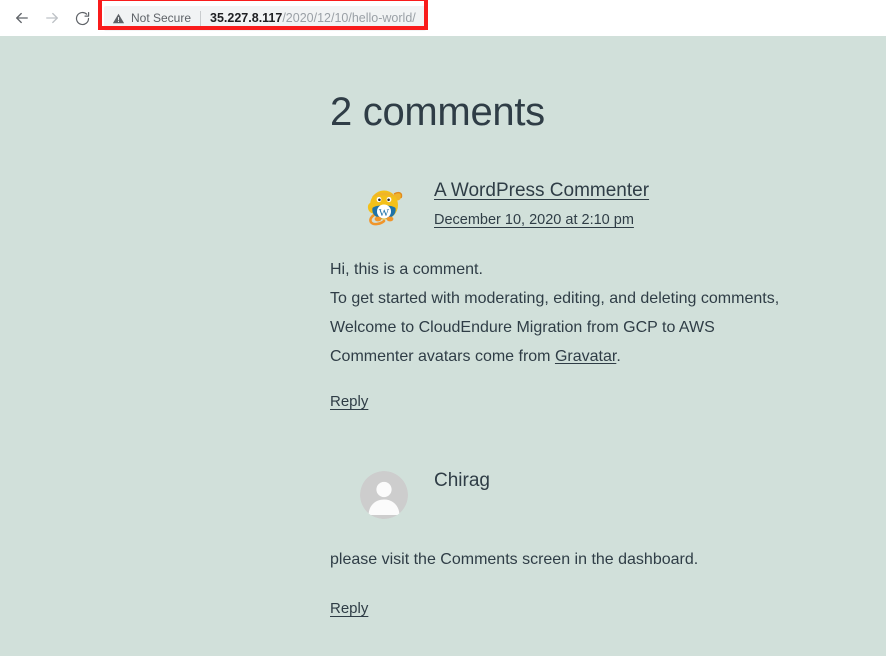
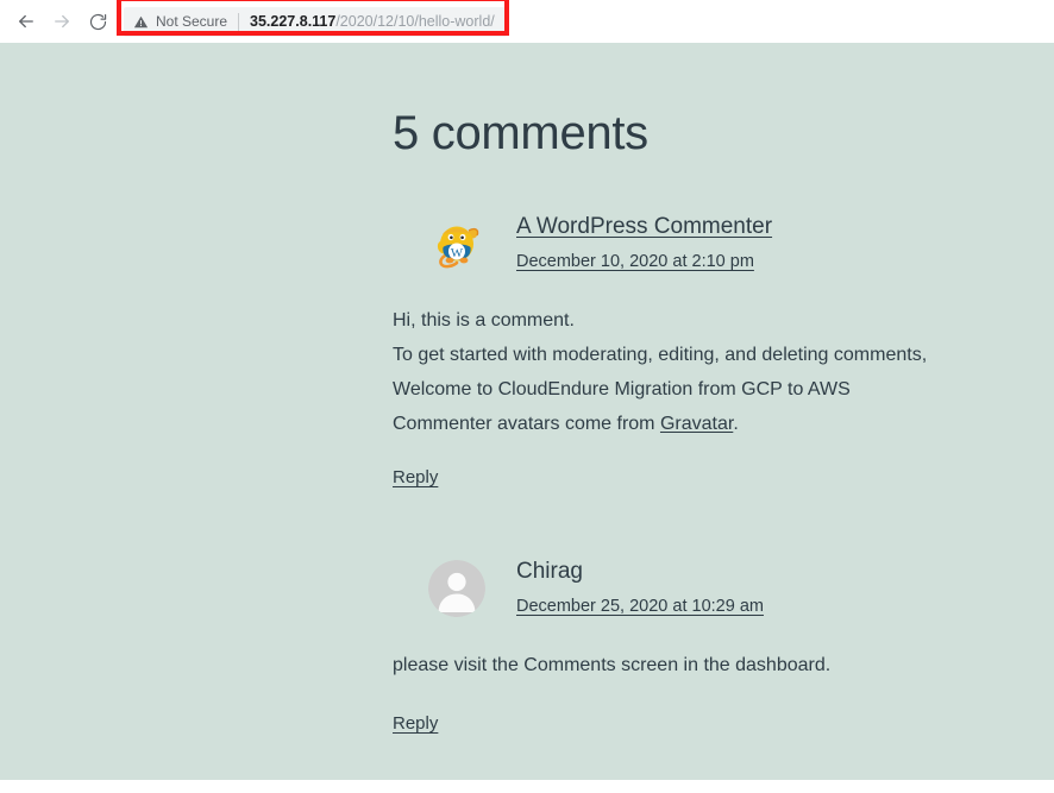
  Not Secure
  35.227.8.117/2020/12/10/hello-world/
- 2 comments
+ 5 comments
  W
  A WordPress Commenter
  December 10, 2020 at 2:10 pm
  Hi, this is a comment.
  To get started with moderating, editing, and deleting comments,
  Welcome to CloudEndure Migration from GCP to AWS
  Commenter avatars come from Gravatar.
  Reply
  Chirag
+ December 25, 2020 at 10:29 am
  please visit the Comments screen in the dashboard.
  Reply
